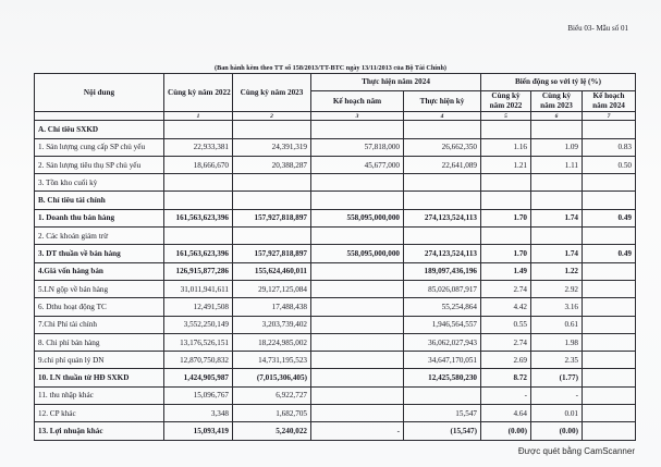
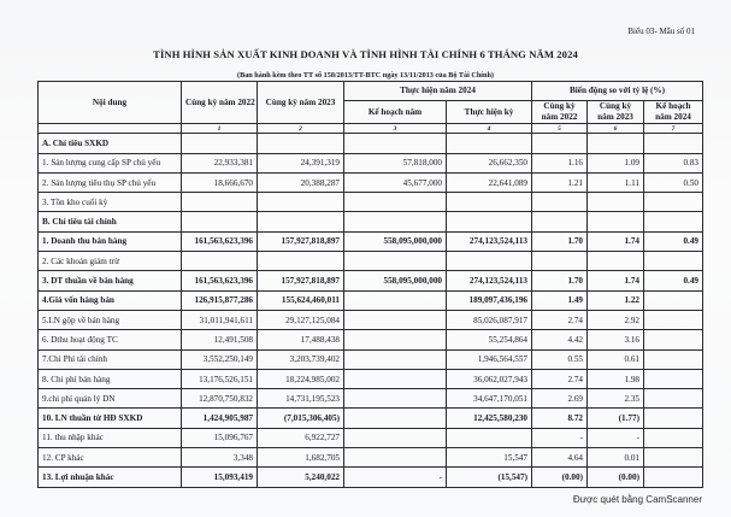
  Biểu 03- Mẫu số 01
+ TÌNH HÌNH SẢN XUẤT KINH DOANH VÀ TÌNH HÌNH TÀI CHÍNH 6 THÁNG NĂM 2024
  Nội dung	Cùng kỳ năm 2022	Cùng kỳ năm 2023	Thực hiện năm 2024	Biến động so với tỷ lệ (%)
  Kế hoạch năm	Thực hiện kỳ	Cùng kỳ năm 2022	Cùng kỳ năm 2023	Kế hoạch năm 2024
  A. Chỉ tiêu SXKD
  1. Sản lượng cung cấp SP chủ yếu	22,933,381	24,391,319	57,818,000	26,662,350	1.16	1.09	0.83
  2. Sản lượng tiêu thụ SP chủ yếu	18,666,670	20,388,287	45,677,000	22,641,089	1.21	1.11	0.50
  3. Tồn kho cuối kỳ
  B. Chỉ tiêu tài chính
  1. Doanh thu bán hàng	161,563,623,396	157,927,818,897	558,095,000,000	274,123,524,113	1.70	1.74	0.49
  2. Các khoản giảm trừ
  3. DT thuần về bán hàng	161,563,623,396	157,927,818,897	558,095,000,000	274,123,524,113	1.70	1.74	0.49
  4.Giá vốn hàng bán	126,915,877,286	155,624,460,011		189,097,436,196	1.49	1.22
  5.LN gộp về bán hàng	31,011,941,611	29,127,125,084		85,026,087,917	2.74	2.92
  6. Dthu hoạt động TC	12,491,508	17,488,438		55,254,864	4.42	3.16
  7.Chi Phí tài chính	3,552,250,149	3,203,739,402		1,946,564,557	0.55	0.61
  8. Chi phí bán hàng	13,176,526,151	18,224,985,002		36,062,027,943	2.74	1.98
  9.chi phí quản lý DN	12,870,750,832	14,731,195,523		34,647,170,051	2.69	2.35
  10. LN thuần từ HĐ SXKD	1,424,905,987	(7,015,306,405)		12,425,580,230	8.72	(1.77)
  11. thu nhập khác	15,096,767	6,922,727			-	-
  12. CP khác	3,348	1,682,705		15,547	4.64	0.01
  13. Lợi nhuận khác	15,093,419	5,240,022	-	(15,547)	(0.00)	(0.00)
  Được quét bằng CamScanner
